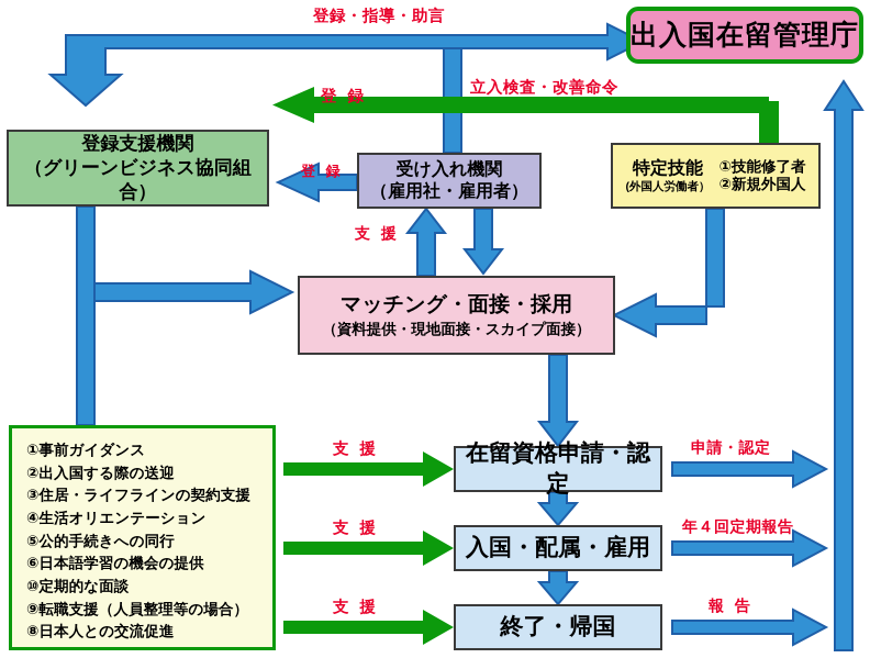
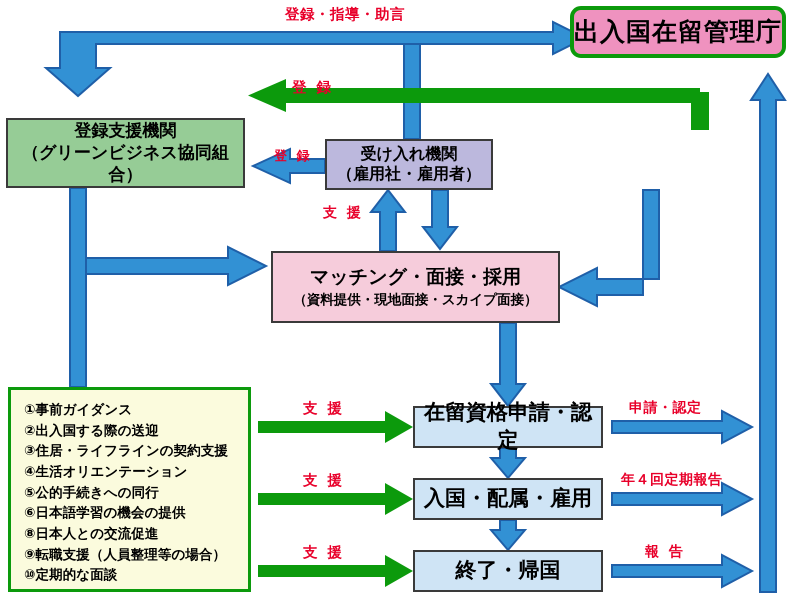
  出入国在留管理庁
  登録支援機関
  （グリーンビジネス協同組合）
  受け入れ機関
  （雇用社・雇用者）
- 特定技能
- (外国人労働者）
- ①技能修了者
- ②新規外国人
  マッチング・面接・採用
  （資料提供・現地面接・スカイプ面接）
  ①事前ガイダンス
  ②出入国する際の送迎
  ③住居・ライフラインの契約支援
  ④生活オリエンテーション
  ⑤公的手続きへの同行
  ⑥日本語学習の機会の提供
- ⑩定期的な面談
+ ⑧日本人との交流促進
  ⑨転職支援（人員整理等の場合）
- ⑧日本人との交流促進
+ ⑩定期的な面談
  在留資格申請・認定
  入国・配属・雇用
  終了・帰国
  登録・指導・助言
- 立入検査・改善命令
  登 録
  登 録
  支 援
  支 援
  支 援
  支 援
  申請・認定
  年４回定期報告
  報 告
